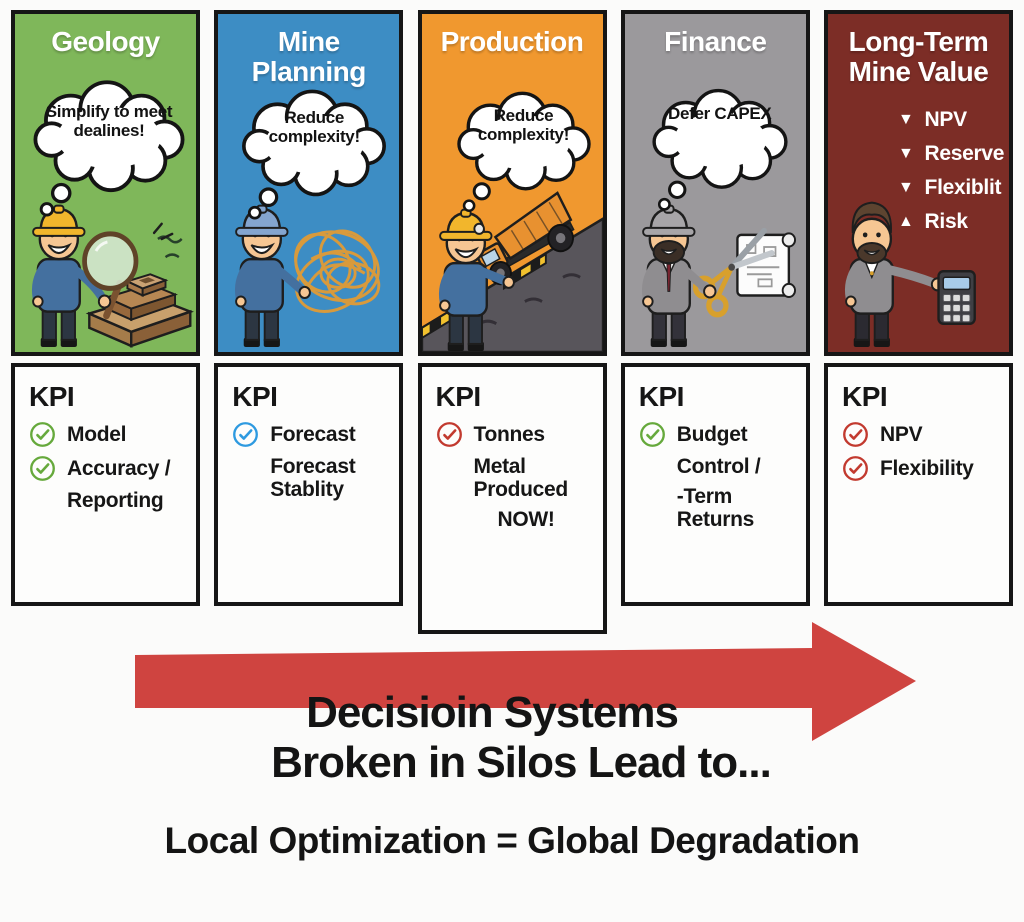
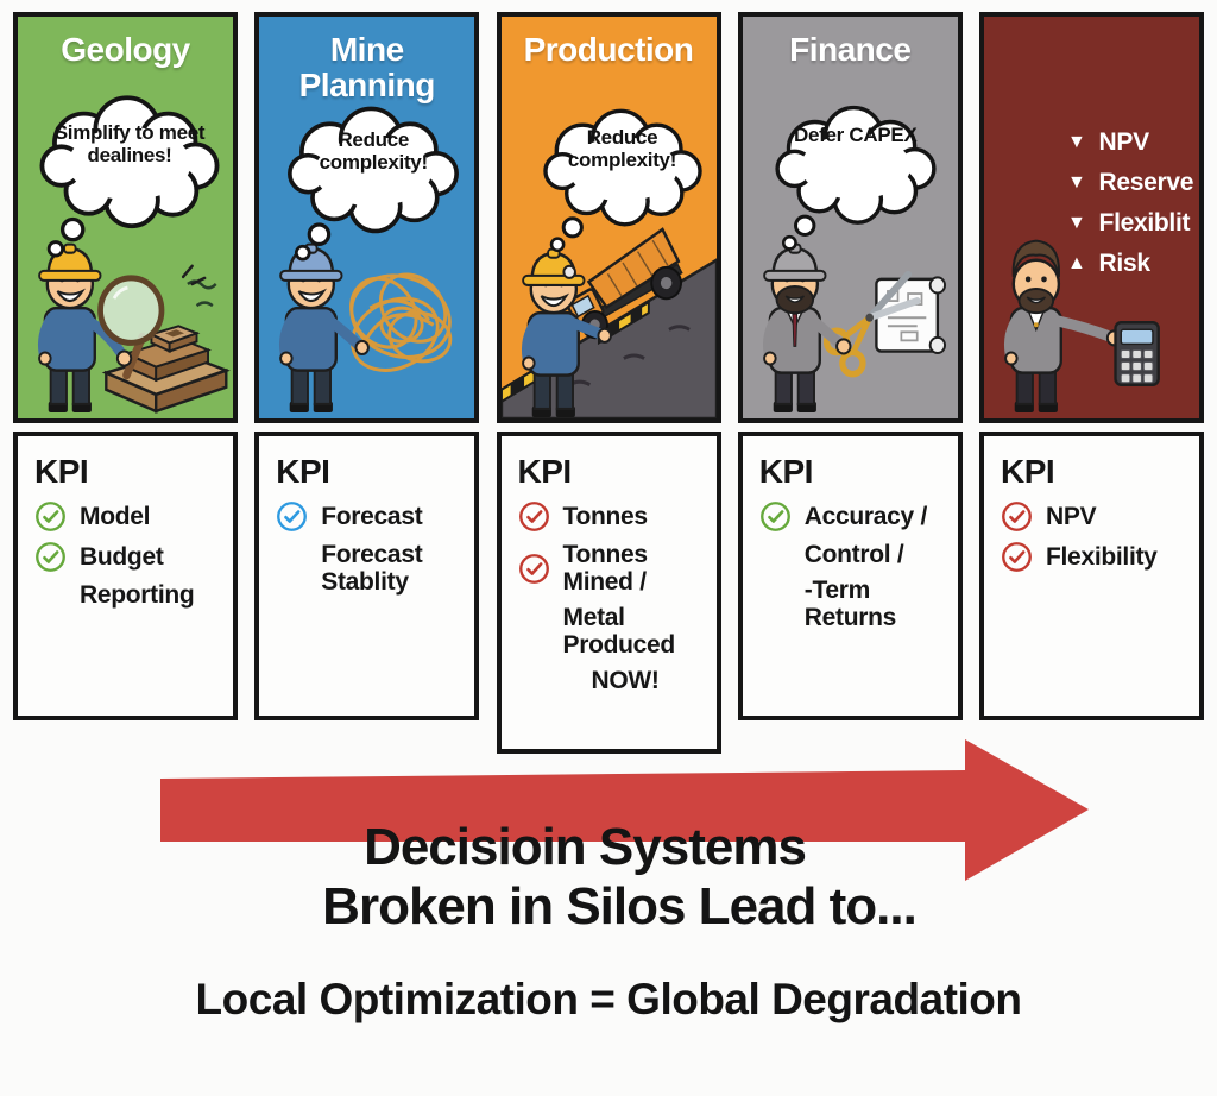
  Geology
  Simplify to meet dealines!
  KPI
  Model
- Accuracy /
+ Budget
  Reporting
  Mine Planning
  Reduce complexity!
  KPI
  Forecast
  Forecast Stablity
  Production
  Reduce complexity!
  KPI
  Tonnes
+ Tonnes Mined /
  Metal Produced
  NOW!
  Finance
  Defer CAPEX
  KPI
- Budget
+ Accuracy /
  Control /
  -Term Returns
- Long-Term Mine Value
  ▼
  NPV
  ▼
  Reserve
  ▼
  Flexiblit
  ▲
  Risk
  KPI
  NPV
  Flexibility
  Decisioin Systems
  Broken in Silos Lead to...
  Local Optimization = Global Degradation
